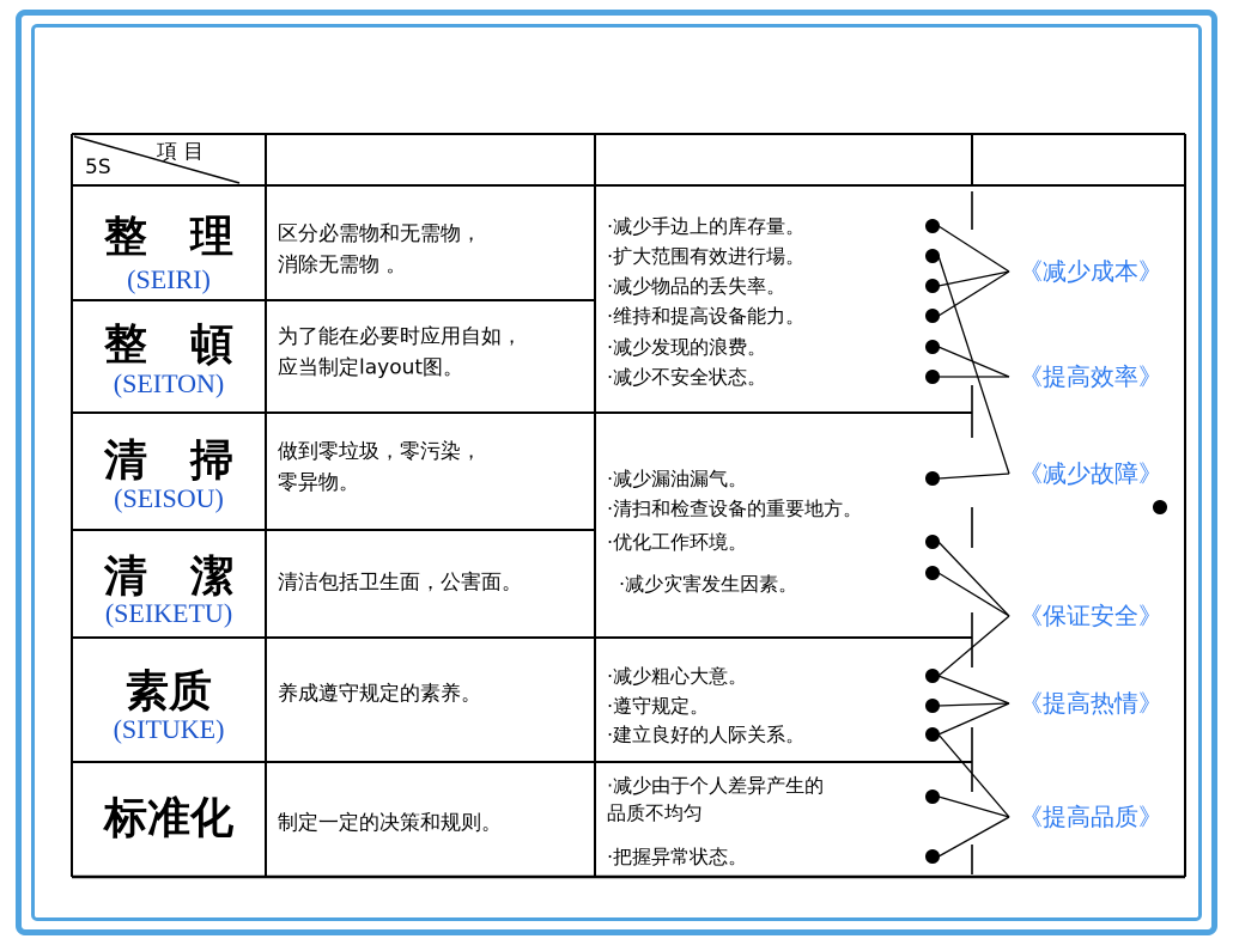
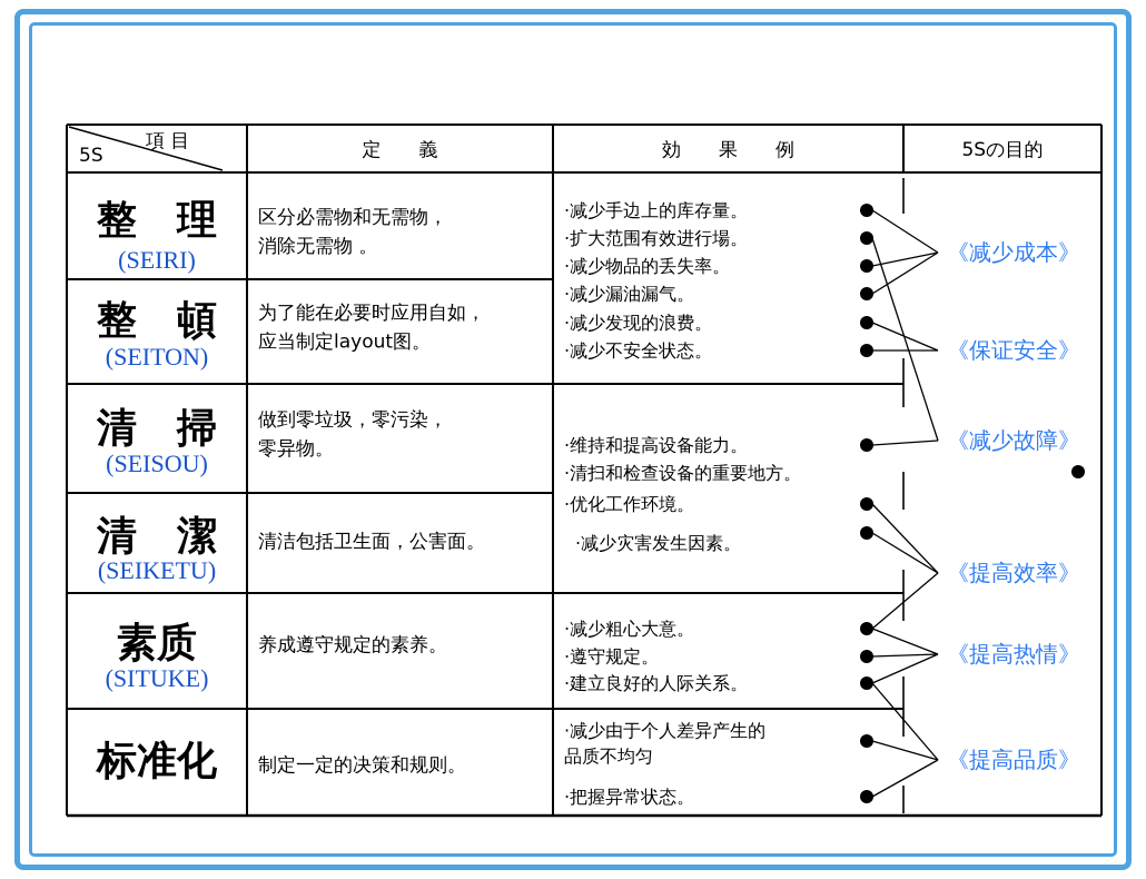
  項 目
  5S
+ 定 義
+ 効 果 例
+ 5Sの目的
  整 理
  (SEIRI)
  区分必需物和无需物，
  消除无需物 。
  整 頓
  (SEITON)
  为了能在必要时应用自如，
  应当制定layout图。
  清 掃
  (SEISOU)
  做到零垃圾，零污染，
  零异物。
  清 潔
  (SEIKETU)
  清洁包括卫生面，公害面。
  素质
  (SITUKE)
  养成遵守规定的素养。
  标准化
  制定一定的决策和规则。
  ·减少手边上的库存量。
  ·扩大范围有效进行場。
  ·减少物品的丢失率。
- ·维持和提高设备能力。
+ ·减少漏油漏气。
  ·减少发现的浪费。
  ·减少不安全状态。
- ·减少漏油漏气。
+ ·维持和提高设备能力。
  ·清扫和检查设备的重要地方。
  ·优化工作环境。
  ·减少灾害发生因素。
  ·减少粗心大意。
  ·遵守规定。
  ·建立良好的人际关系。
  ·减少由于个人差异产生的
  品质不均匀
  ·把握异常状态。
  《减少成本》
- 《提高效率》
+ 《保证安全》
  《减少故障》
- 《保证安全》
+ 《提高效率》
  《提高热情》
  《提高品质》
